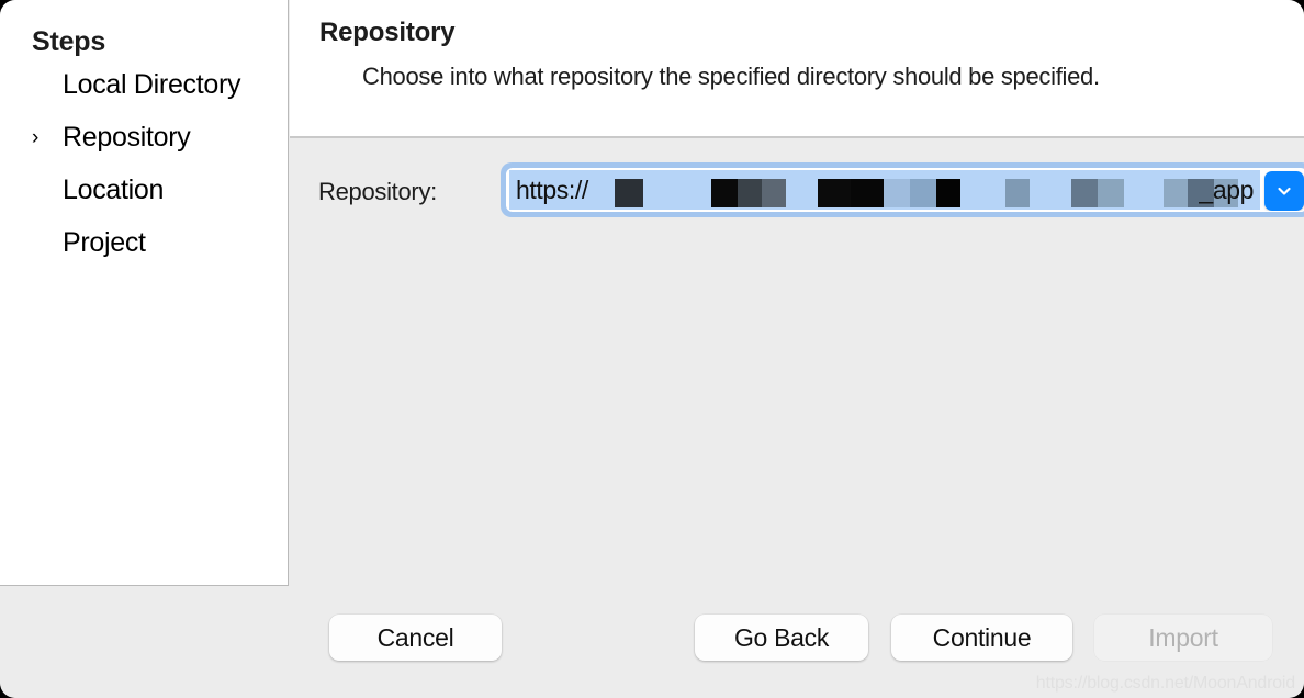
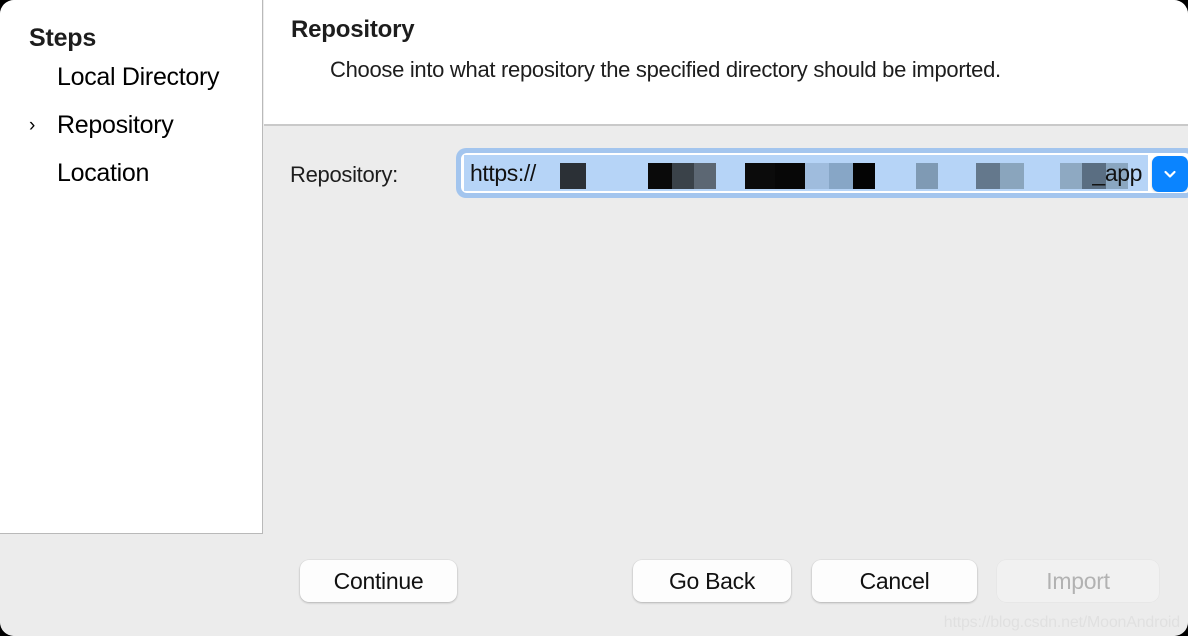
  Steps
  Local Directory
  ›
  Repository
  Location
- Project
  Repository
- Choose into what repository the specified directory should be specified.
+ Choose into what repository the specified directory should be imported.
  Repository:
  https://
  _app
- Cancel
+ Continue
  Go Back
- Continue
+ Cancel
  Import
